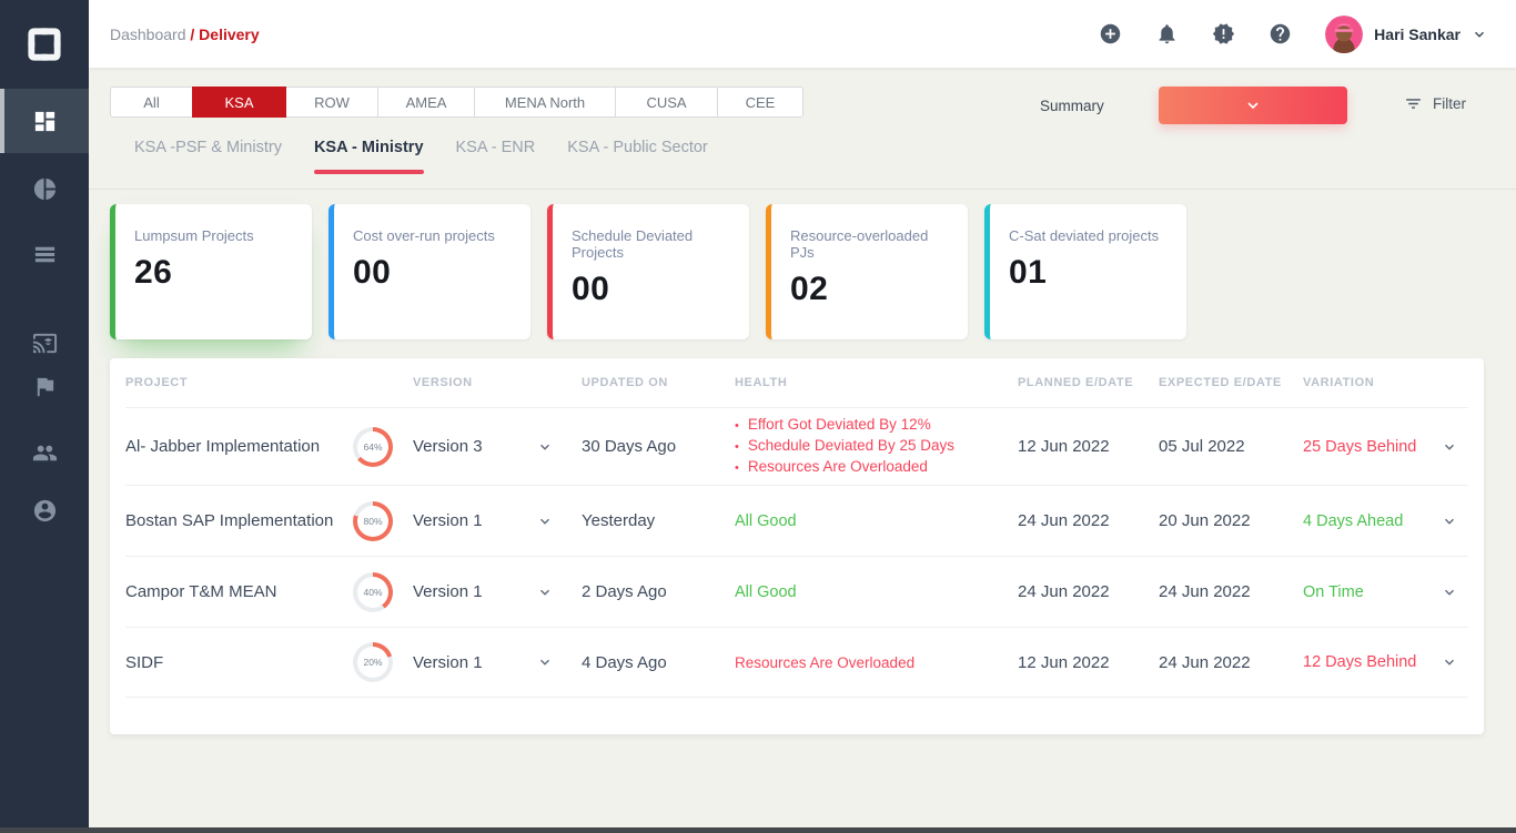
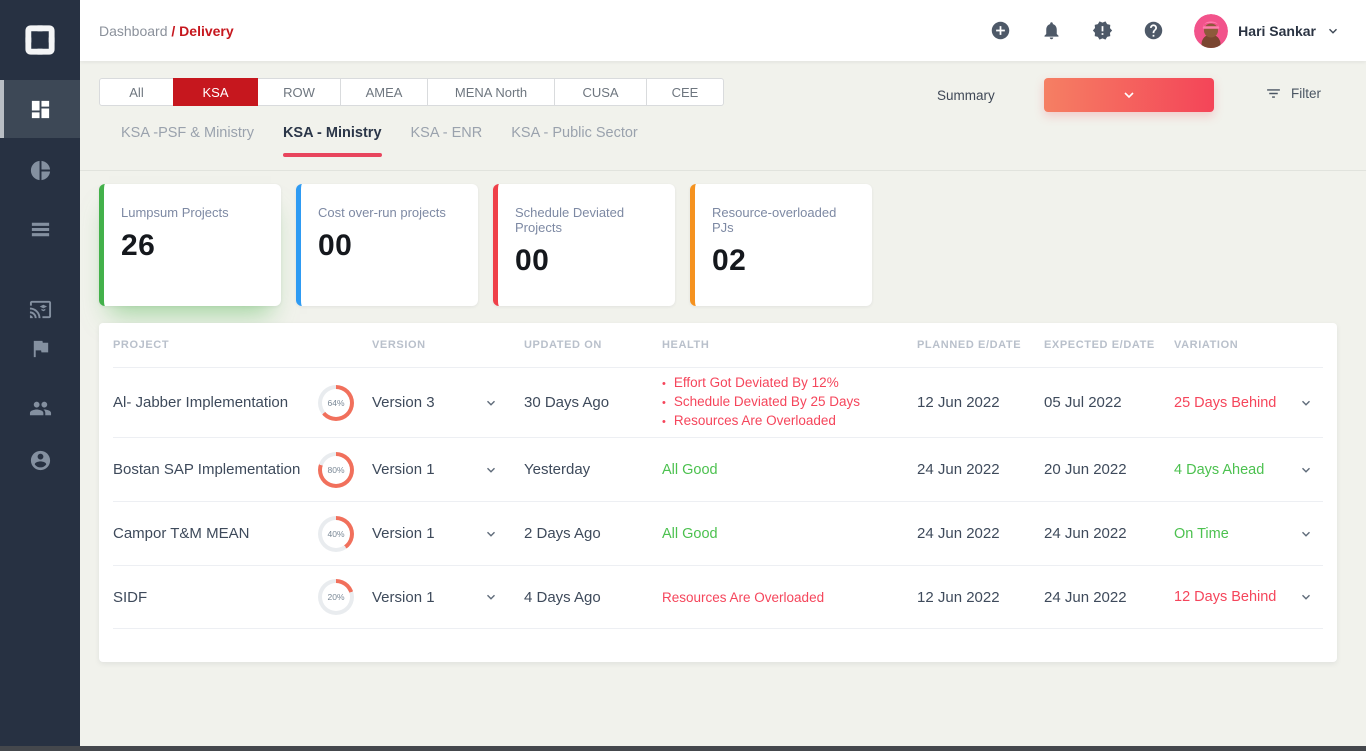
  Dashboard / Delivery
  Hari Sankar
  All
  KSA
  ROW
  AMEA
  MENA North
  CUSA
  CEE
  Summary
  Filter
  KSA -PSF & Ministry
  KSA - Ministry
  KSA - ENR
  KSA - Public Sector
  Lumpsum Projects
  26
  Cost over-run projects
  00
  Schedule Deviated Projects
  00
  Resource-overloaded PJs
  02
- C-Sat deviated projects
- 01
  PROJECT
  VERSION
  UPDATED ON
  HEALTH
  PLANNED E/DATE
  EXPECTED E/DATE
  VARIATION
  Al- Jabber Implementation
  64%
  Version 3
  30 Days Ago
  •
  Effort Got Deviated By 12%
  •
  Schedule Deviated By 25 Days
  •
  Resources Are Overloaded
  12 Jun 2022
  05 Jul 2022
  25 Days Behind
  Bostan SAP Implementation
  80%
  Version 1
  Yesterday
  All Good
  24 Jun 2022
  20 Jun 2022
  4 Days Ahead
  Campor T&M MEAN
  40%
  Version 1
  2 Days Ago
  All Good
  24 Jun 2022
  24 Jun 2022
  On Time
  SIDF
  20%
  Version 1
  4 Days Ago
  Resources Are Overloaded
  12 Jun 2022
  24 Jun 2022
  12 Days Behind
